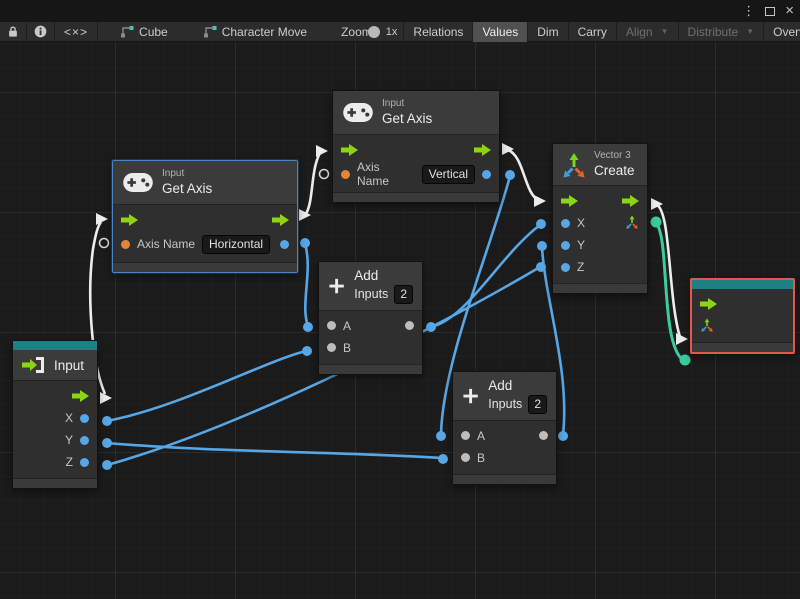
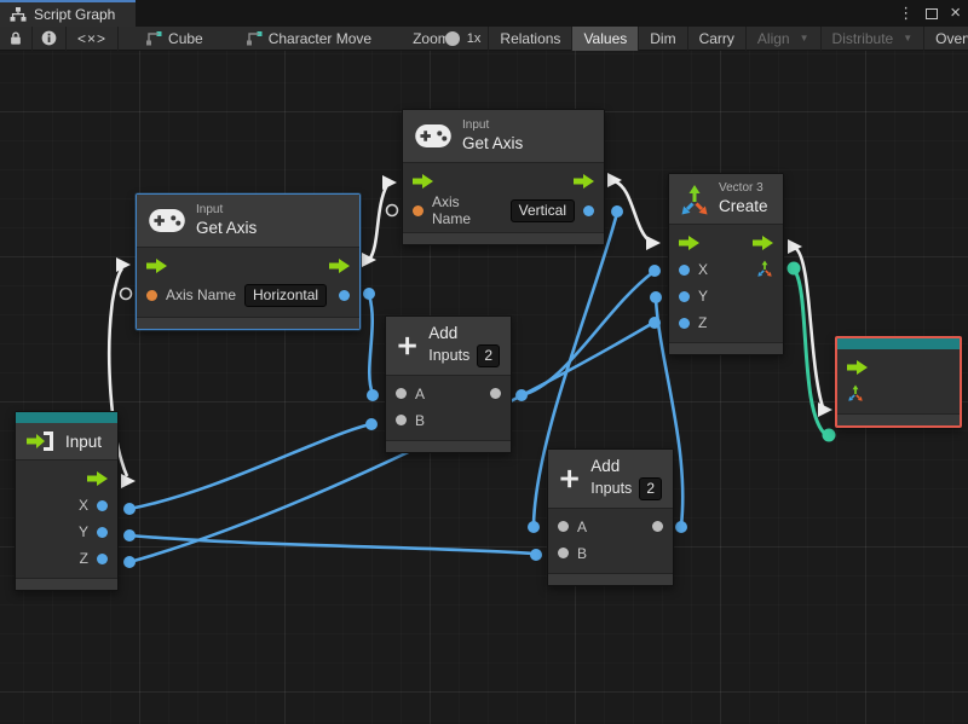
+ Script Graph
  ⋮
  ×
  <×>
  Cube
  Character Move
  Zoom
  1x
  Relations
  Values
  Dim
  Carry
  Align
  ▼
  Distribute
  ▼
  Over
  Input
  Get Axis
  Axis Name
  Vertical
  Input
  Get Axis
  Axis Name
  Horizontal
  Add
  Inputs
  2
  A
  B
  Add
  Inputs
  2
  A
  B
  Vector 3
  Create
  X
  Y
  Z
  Input
  X
  Y
  Z
